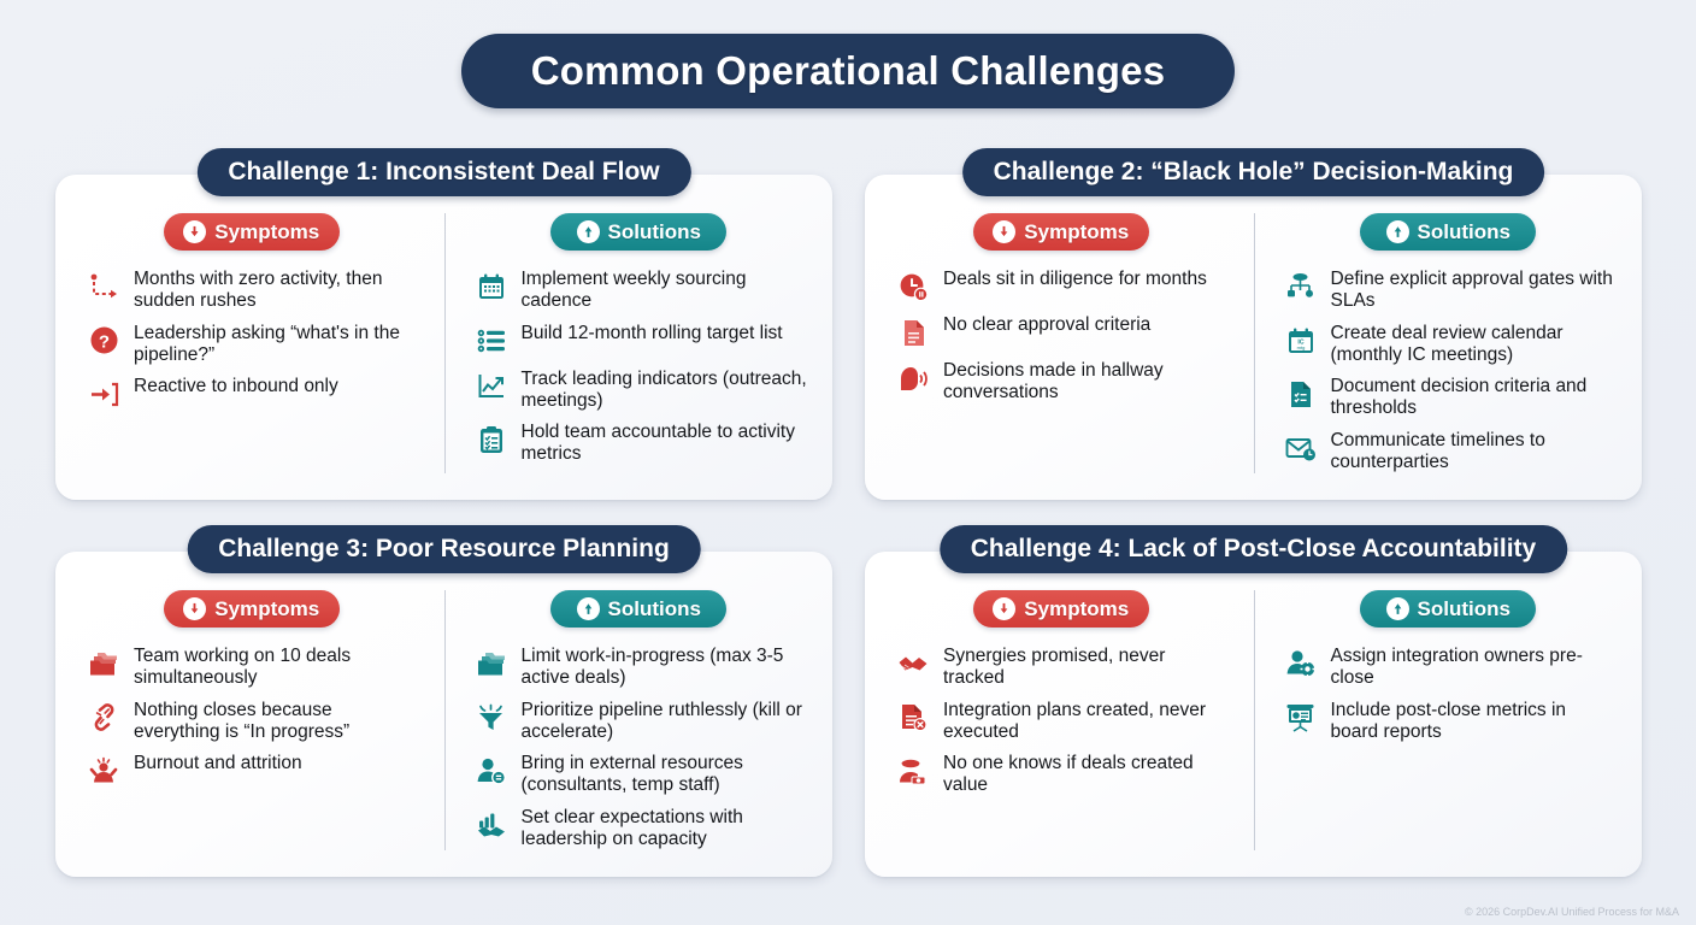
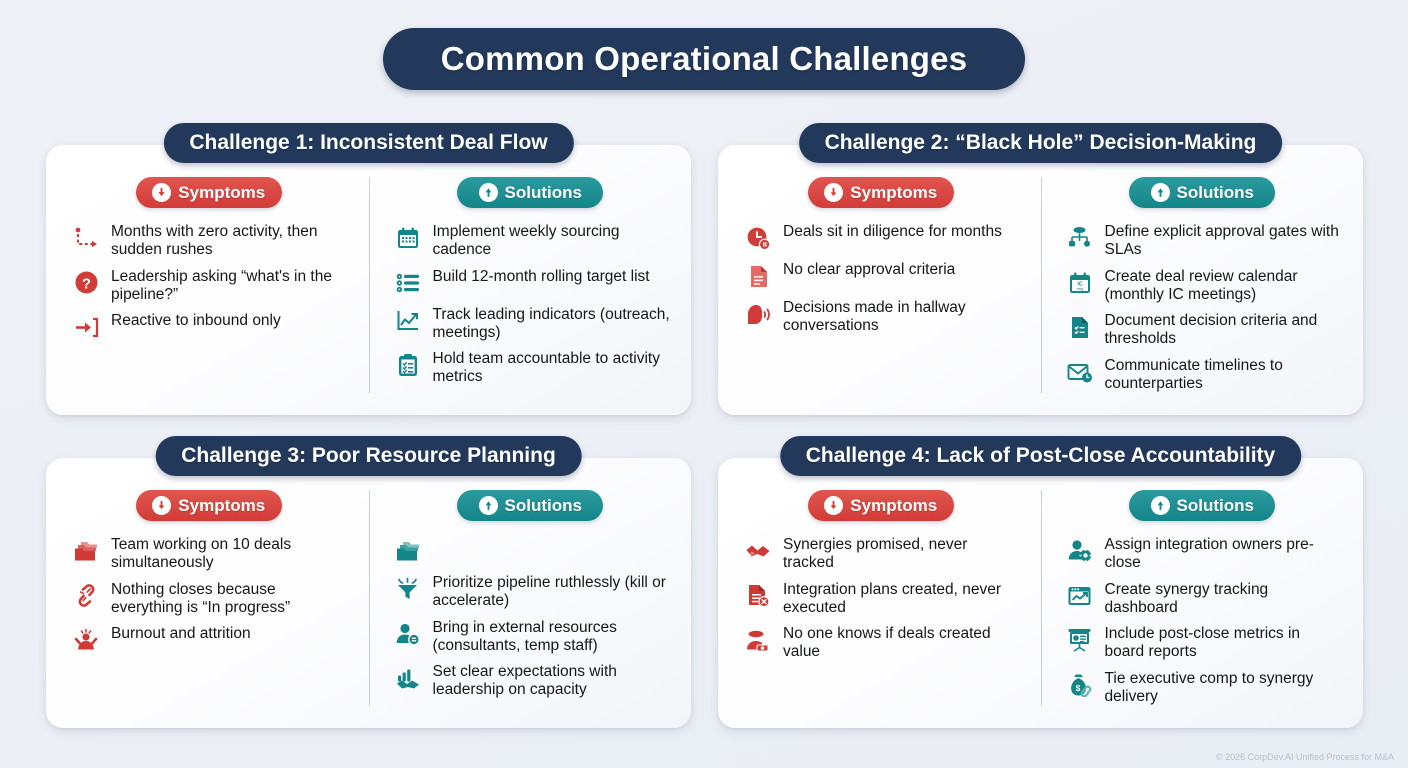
  Common Operational Challenges
  Challenge 1: Inconsistent Deal Flow
  Symptoms
  Months with zero activity, then sudden rushes
  ?
  Leadership asking “what's in the pipeline?”
  Reactive to inbound only
  Solutions
  Implement weekly sourcing cadence
  Build 12-month rolling target list
  Track leading indicators (outreach, meetings)
  Hold team accountable to activity metrics
  Challenge 2: “Black Hole” Decision-Making
  Symptoms
  Deals sit in diligence for months
  No clear approval criteria
  Decisions made in hallway conversations
  Solutions
  Define explicit approval gates with SLAs
  Create deal review calendar (monthly IC meetings)
  Document decision criteria and thresholds
  Communicate timelines to counterparties
  Challenge 3: Poor Resource Planning
  Symptoms
  Team working on 10 deals simultaneously
  Nothing closes because everything is “In progress”
  Burnout and attrition
  Solutions
- Limit work-in-progress (max 3-5 active deals)
  Prioritize pipeline ruthlessly (kill or accelerate)
  Bring in external resources (consultants, temp staff)
  Set clear expectations with leadership on capacity
  Challenge 4: Lack of Post-Close Accountability
  Symptoms
  Synergies promised, never tracked
  Integration plans created, never executed
  No one knows if deals created value
  Solutions
  Assign integration owners pre-close
+ Create synergy tracking dashboard
  Include post-close metrics in board reports
+ $
+ Tie executive comp to synergy delivery
  © 2026 CorpDev.AI Unified Process for M&A
